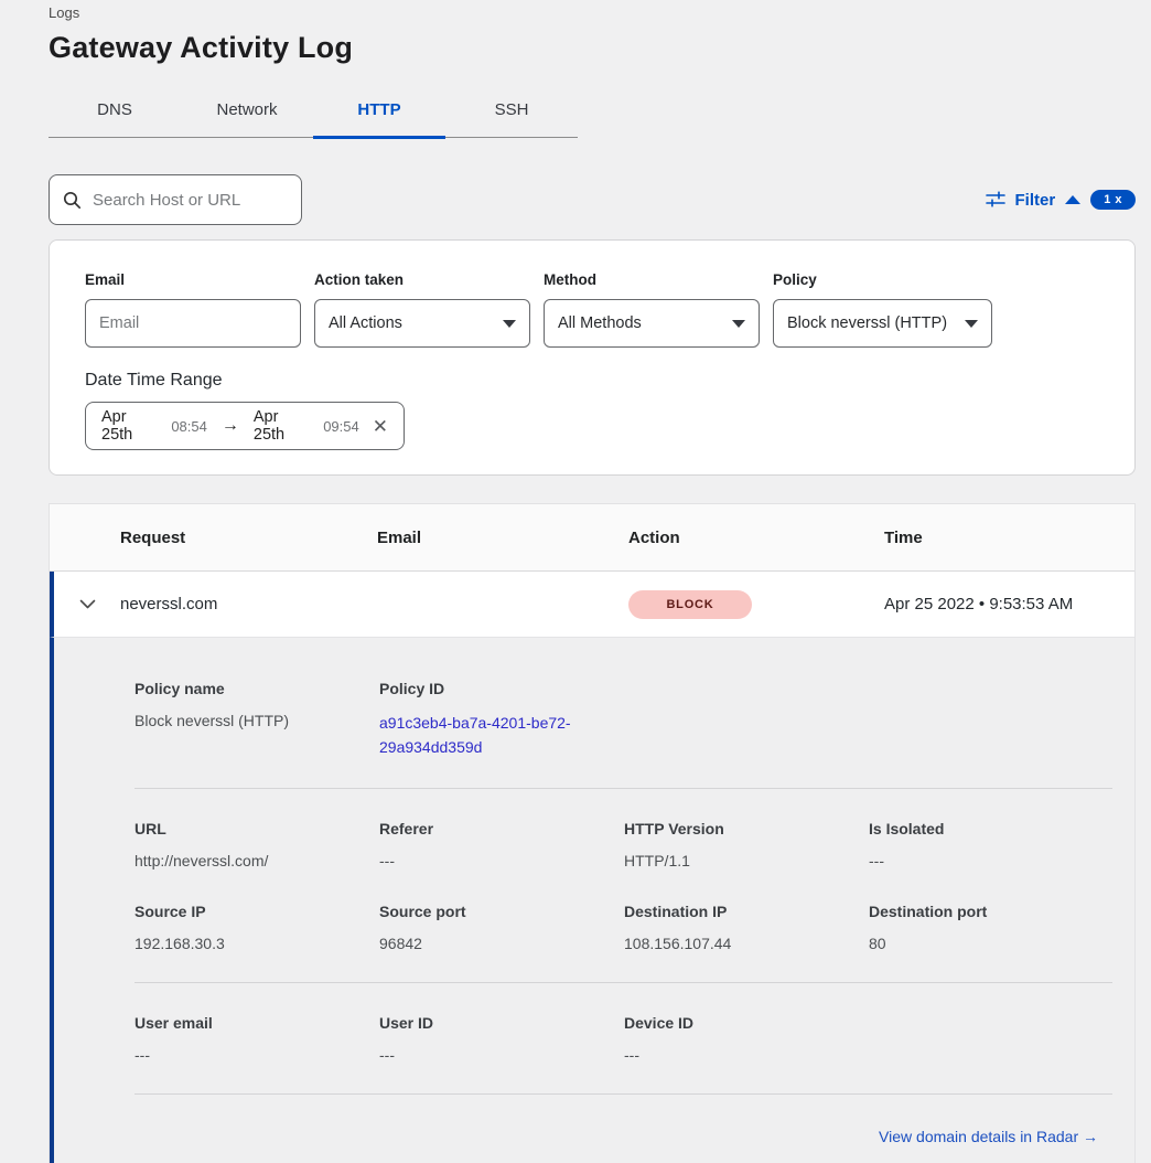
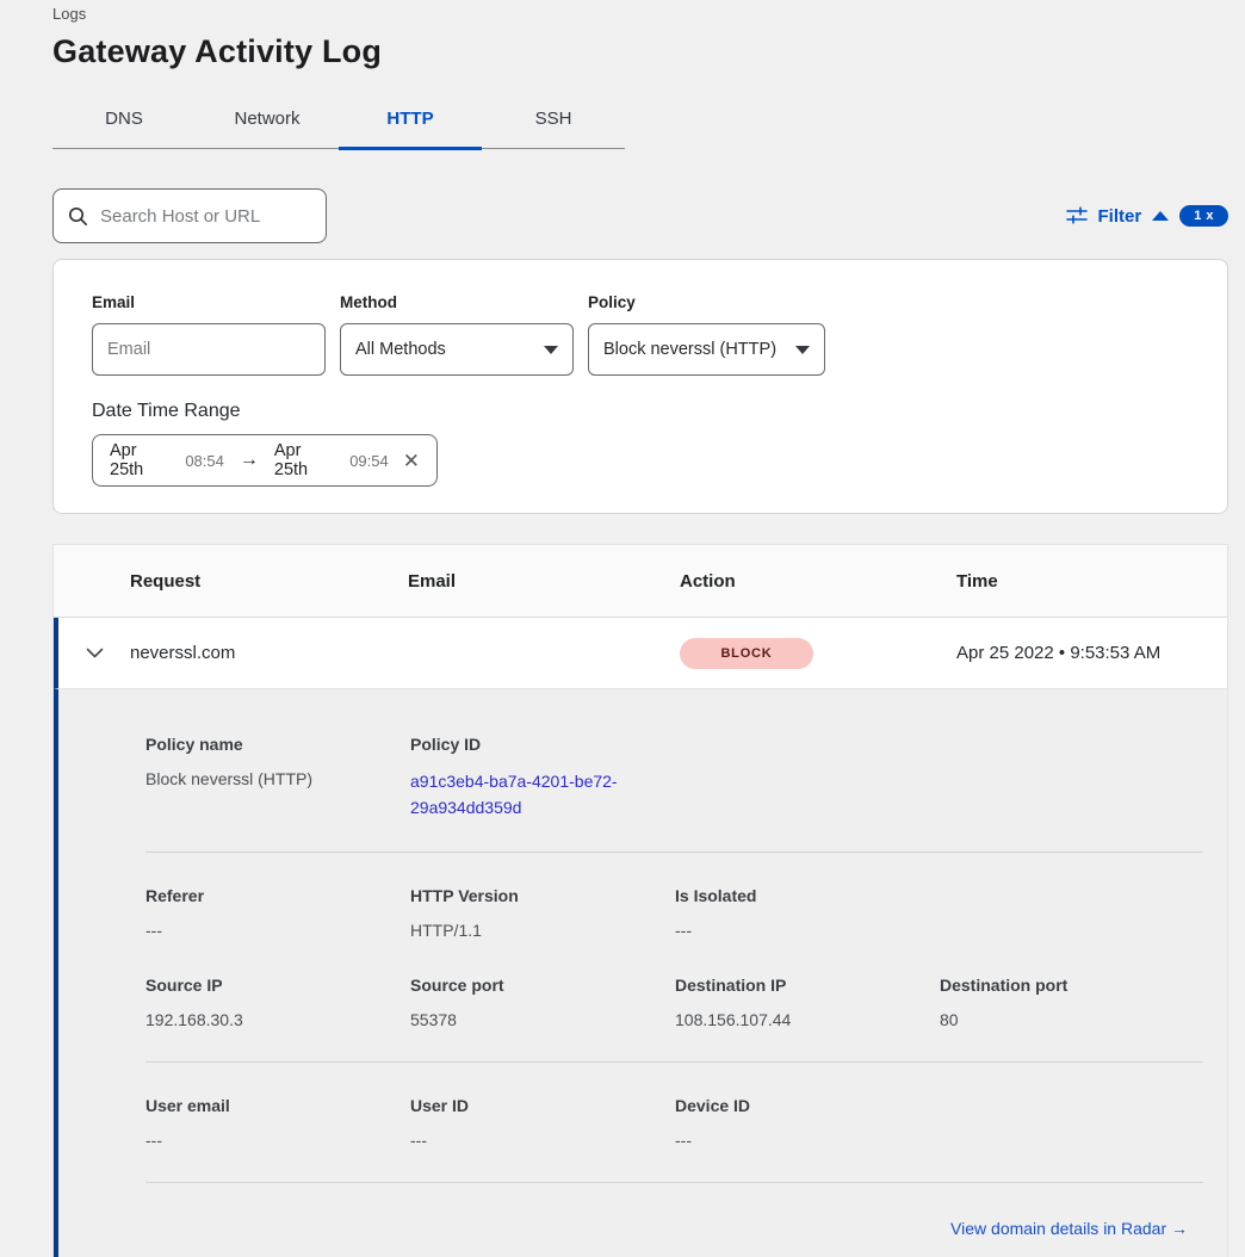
  Logs
  Gateway Activity Log
  DNS
  Network
  HTTP
  SSH
  Search Host or URL
  Filter
  1 x
  Email
  Email
- Action taken
- All Actions
  Method
  All Methods
  Policy
  Block neverssl (HTTP)
  Date Time Range
  Apr 25th
  08:54
  →
  Apr 25th
  09:54
  ✕
  Request
  Email
  Action
  Time
  neverssl.com
  BLOCK
  Apr 25 2022 • 9:53:53 AM
  Policy name
  Block neverssl (HTTP)
  Policy ID
  a91c3eb4-ba7a-4201-be72-29a934dd359d
- URL
- http://neverssl.com/
  Referer
  ---
  HTTP Version
  HTTP/1.1
  Is Isolated
  ---
  Source IP
  192.168.30.3
  Source port
- 96842
+ 55378
  Destination IP
  108.156.107.44
  Destination port
  80
  User email
  ---
  User ID
  ---
  Device ID
  ---
  View domain details in Radar →
